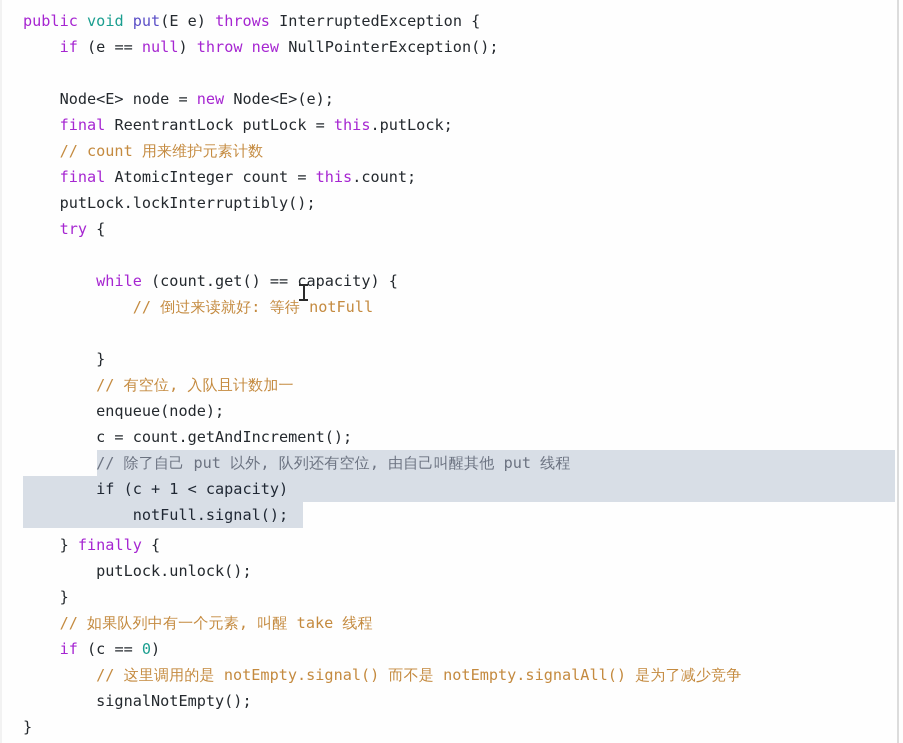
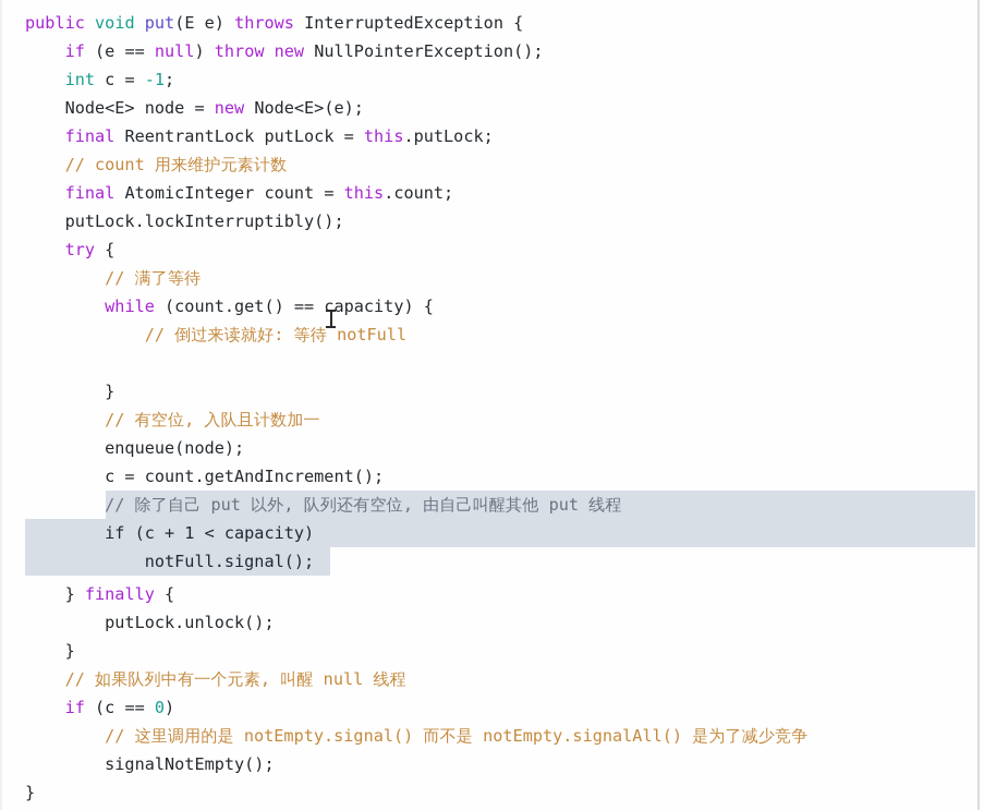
  public void put(E e) throws InterruptedException {
  if (e == null) throw new NullPointerException();
+ int c = -1;
  Node<E> node = new Node<E>(e);
  final ReentrantLock putLock = this.putLock;
  // count 用来维护元素计数
  final AtomicInteger count = this.count;
  putLock.lockInterruptibly();
  try {
+ // 满了等待
  while (count.get() == capacity) {
  // 倒过来读就好: 等待 notFull
  }
  // 有空位, 入队且计数加一
  enqueue(node);
  c = count.getAndIncrement();
  // 除了自己 put 以外, 队列还有空位, 由自己叫醒其他 put 线程
  if (c + 1 < capacity)
  notFull.signal();
  } finally {
  putLock.unlock();
  }
- // 如果队列中有一个元素, 叫醒 take 线程
+ // 如果队列中有一个元素, 叫醒 null 线程
  if (c == 0)
  // 这里调用的是 notEmpty.signal() 而不是 notEmpty.signalAll() 是为了减少竞争
  signalNotEmpty();
  }
